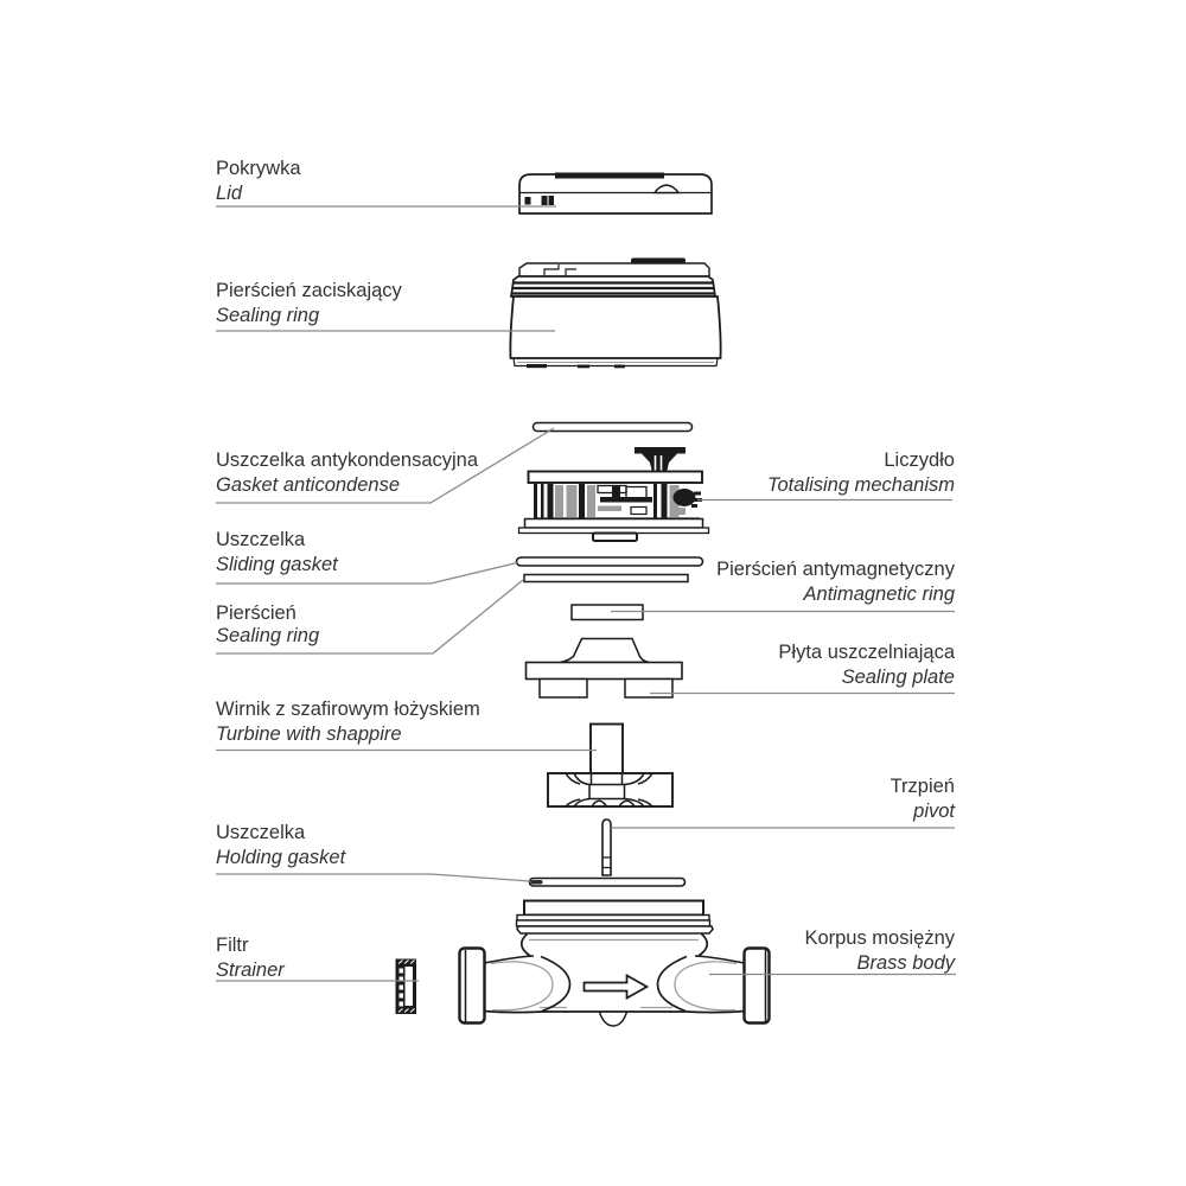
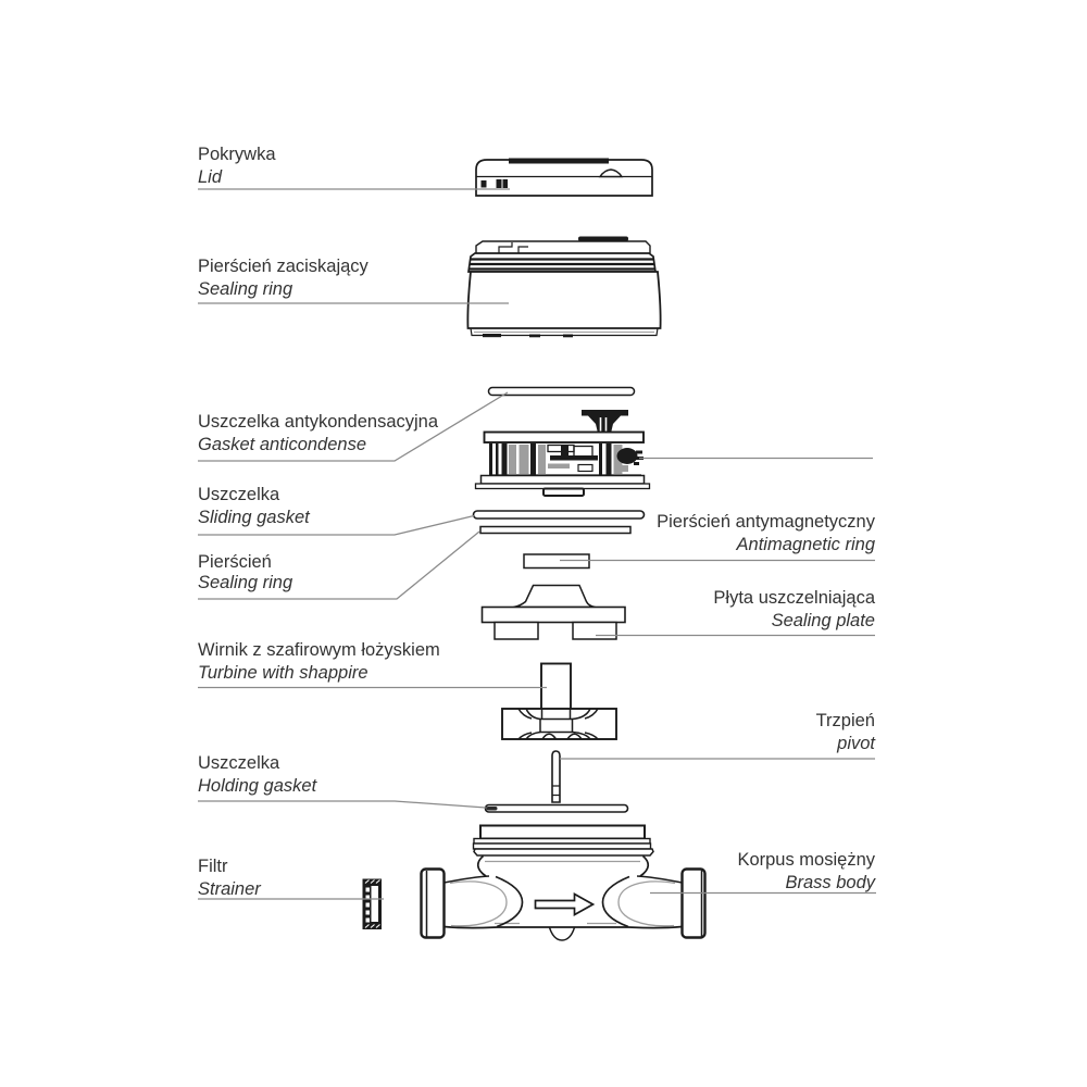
  Pokrywka
  Lid
  Pierścień zaciskający
  Sealing ring
  Uszczelka antykondensacyjna
  Gasket anticondense
- Liczydło
- Totalising mechanism
  Uszczelka
  Sliding gasket
  Pierścień antymagnetyczny
  Antimagnetic ring
  Pierścień
  Sealing ring
  Płyta uszczelniająca
  Sealing plate
  Wirnik z szafirowym łożyskiem
  Turbine with shappire
  Trzpień
  pivot
  Uszczelka
  Holding gasket
  Filtr
  Strainer
  Korpus mosiężny
  Brass body
